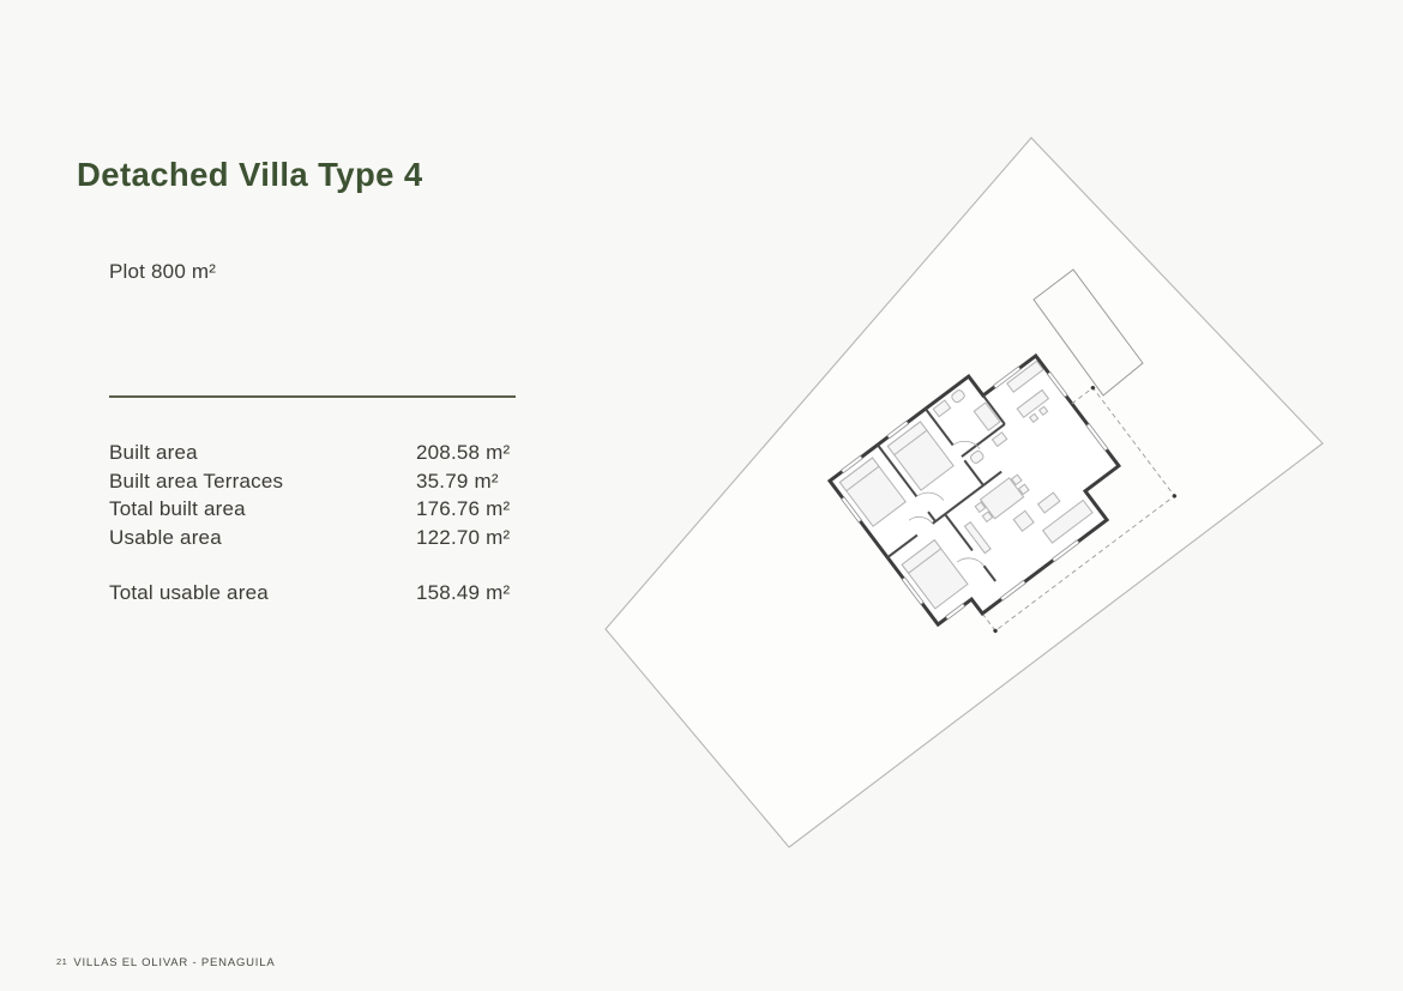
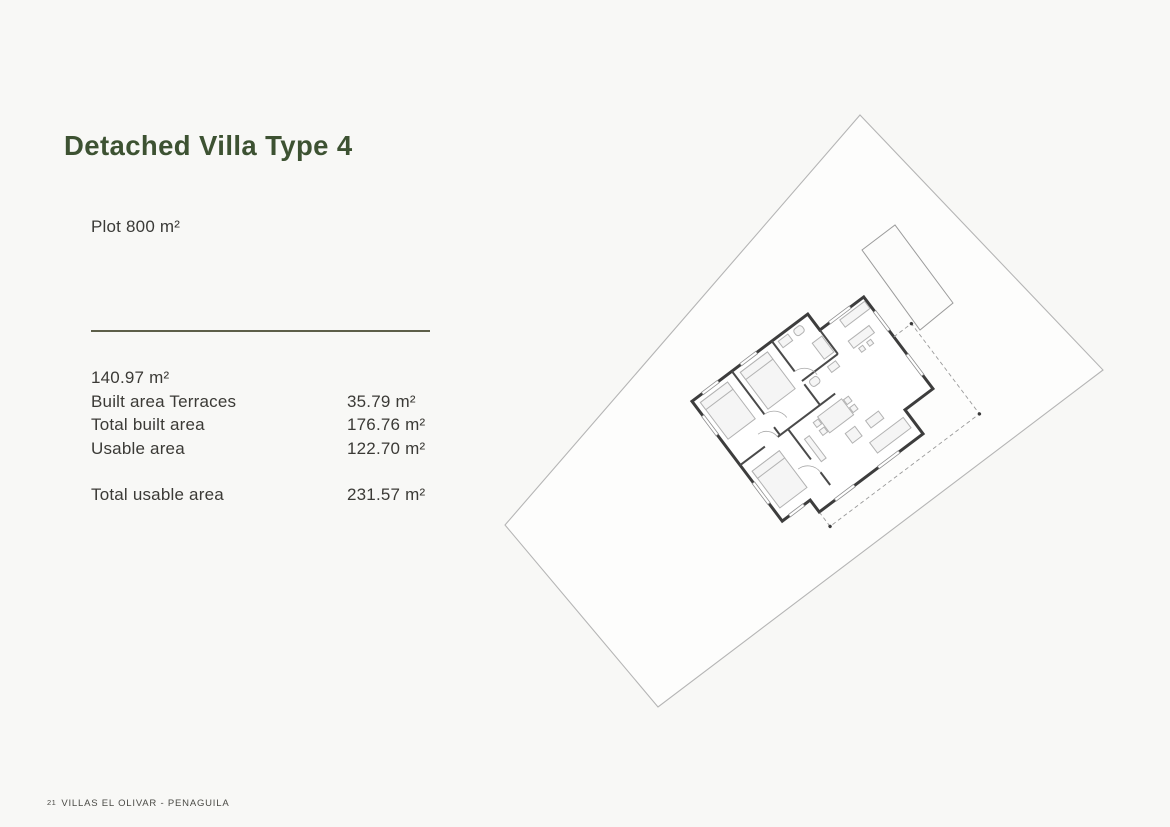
  Detached Villa Type 4
  Plot 800 m²
- Built area
- 208.58 m²
+ 140.97 m²
  Built area Terraces
  35.79 m²
  Total built area
  176.76 m²
  Usable area
  122.70 m²
  Total usable area
- 158.49 m²
+ 231.57 m²
  21 VILLAS EL OLIVAR - PENAGUILA
